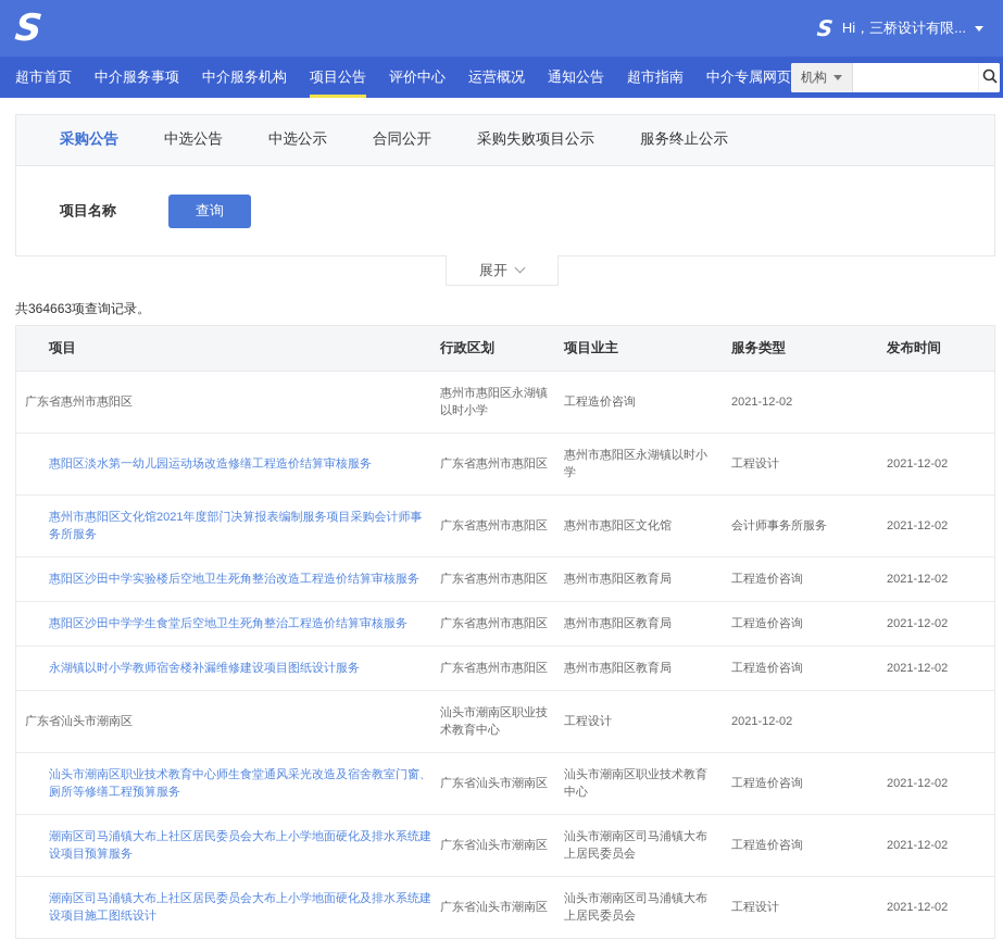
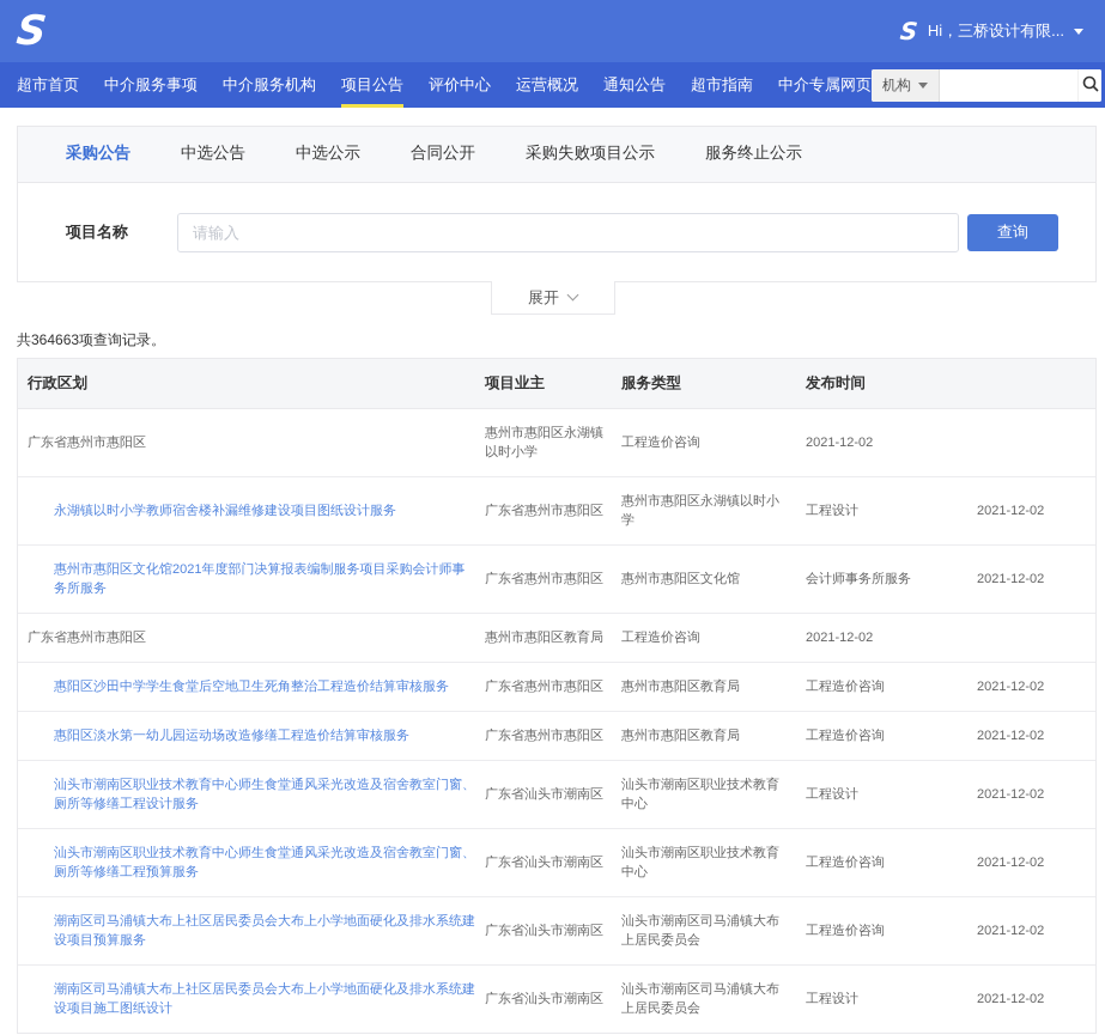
  Hi，三桥设计有限...
  超市首页
  中介服务事项
  中介服务机构
  项目公告
  评价中心
  运营概况
  通知公告
  超市指南
  中介专属网页
  机构
  采购公告
  中选公告
  中选公示
  合同公开
  采购失败项目公示
  服务终止公示
  项目名称
+ 请输入
  查询
  展开
  共364663项查询记录。
- 项目
  行政区划
  项目业主
  服务类型
  发布时间
  广东省惠州市惠阳区
  惠州市惠阳区永湖镇以时小学
  工程造价咨询
  2021-12-02
- 惠阳区淡水第一幼儿园运动场改造修缮工程造价结算审核服务
+ 永湖镇以时小学教师宿舍楼补漏维修建设项目图纸设计服务
  广东省惠州市惠阳区
  惠州市惠阳区永湖镇以时小学
  工程设计
  2021-12-02
  惠州市惠阳区文化馆2021年度部门决算报表编制服务项目采购会计师事务所服务
  广东省惠州市惠阳区
  惠州市惠阳区文化馆
  会计师事务所服务
  2021-12-02
- 惠阳区沙田中学实验楼后空地卫生死角整治改造工程造价结算审核服务
  广东省惠州市惠阳区
  惠州市惠阳区教育局
  工程造价咨询
  2021-12-02
  惠阳区沙田中学学生食堂后空地卫生死角整治工程造价结算审核服务
  广东省惠州市惠阳区
  惠州市惠阳区教育局
  工程造价咨询
  2021-12-02
- 永湖镇以时小学教师宿舍楼补漏维修建设项目图纸设计服务
+ 惠阳区淡水第一幼儿园运动场改造修缮工程造价结算审核服务
  广东省惠州市惠阳区
  惠州市惠阳区教育局
  工程造价咨询
  2021-12-02
+ 汕头市潮南区职业技术教育中心师生食堂通风采光改造及宿舍教室门窗、厕所等修缮工程设计服务
  广东省汕头市潮南区
  汕头市潮南区职业技术教育中心
  工程设计
  2021-12-02
  汕头市潮南区职业技术教育中心师生食堂通风采光改造及宿舍教室门窗、厕所等修缮工程预算服务
  广东省汕头市潮南区
  汕头市潮南区职业技术教育中心
  工程造价咨询
  2021-12-02
  潮南区司马浦镇大布上社区居民委员会大布上小学地面硬化及排水系统建设项目预算服务
  广东省汕头市潮南区
  汕头市潮南区司马浦镇大布上居民委员会
  工程造价咨询
  2021-12-02
  潮南区司马浦镇大布上社区居民委员会大布上小学地面硬化及排水系统建设项目施工图纸设计
  广东省汕头市潮南区
  汕头市潮南区司马浦镇大布上居民委员会
  工程设计
  2021-12-02
